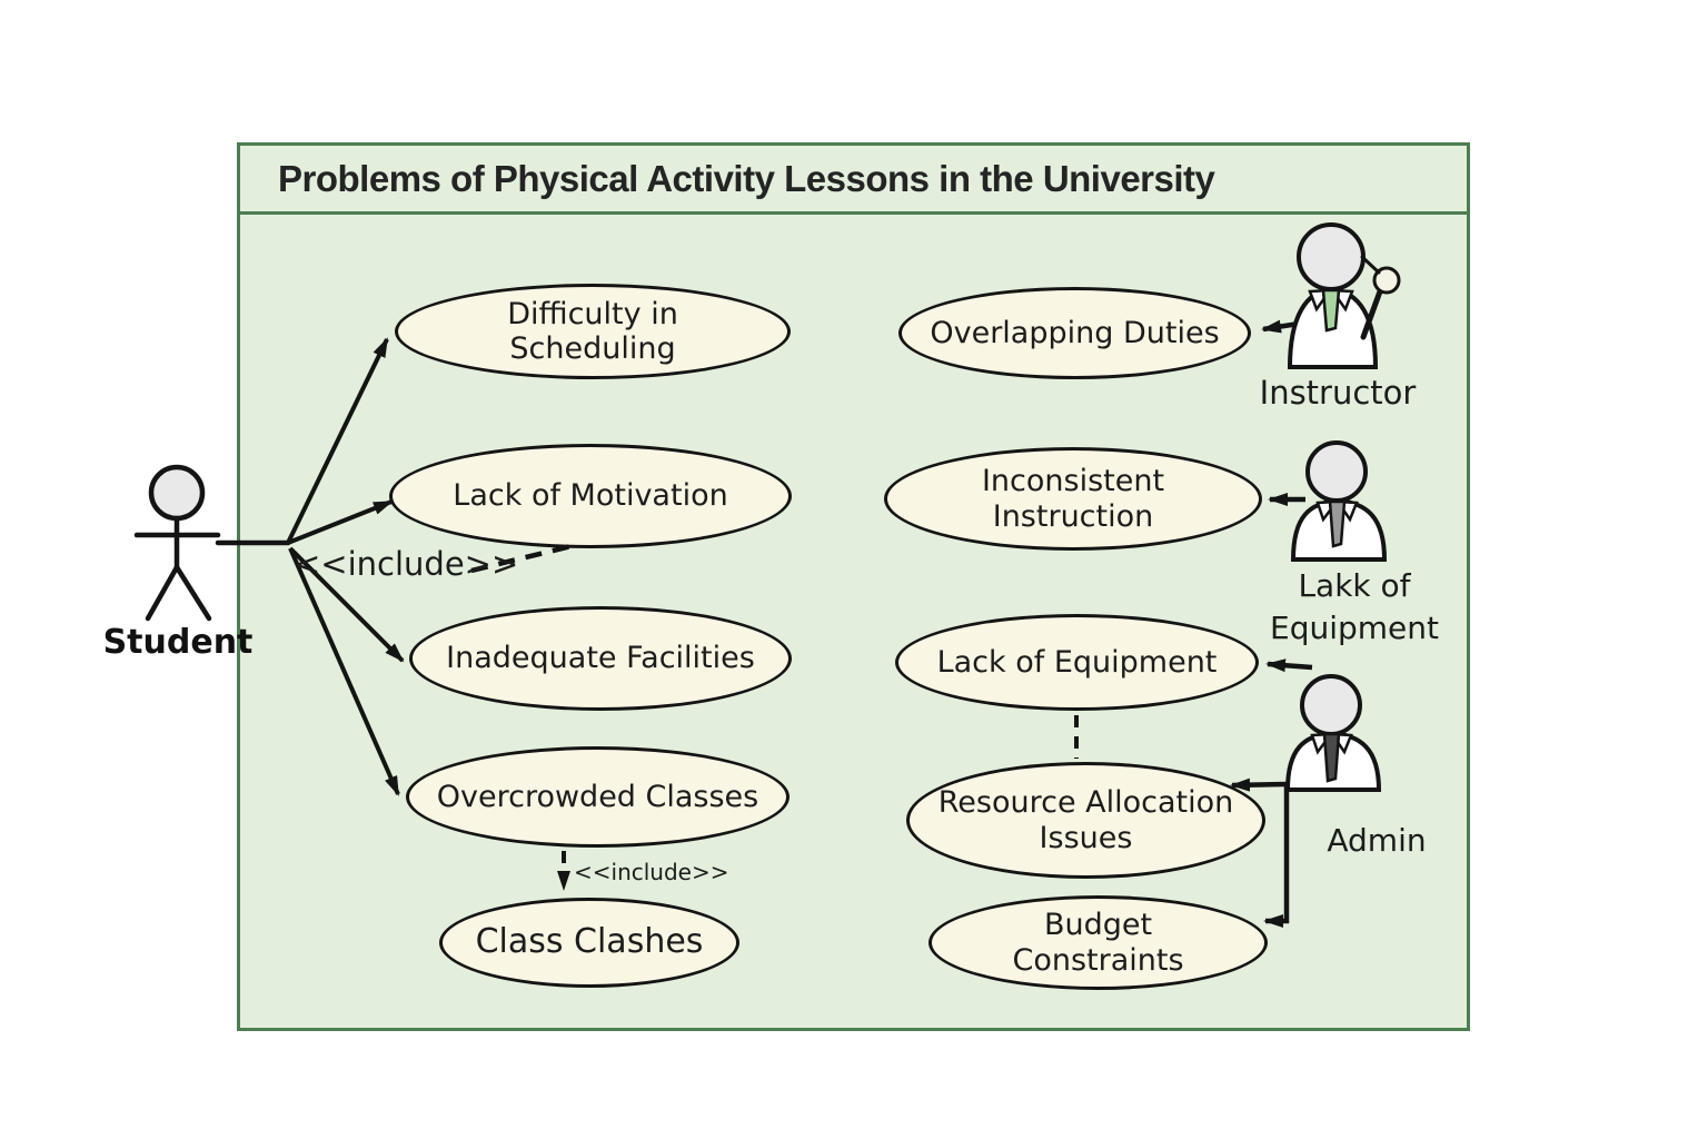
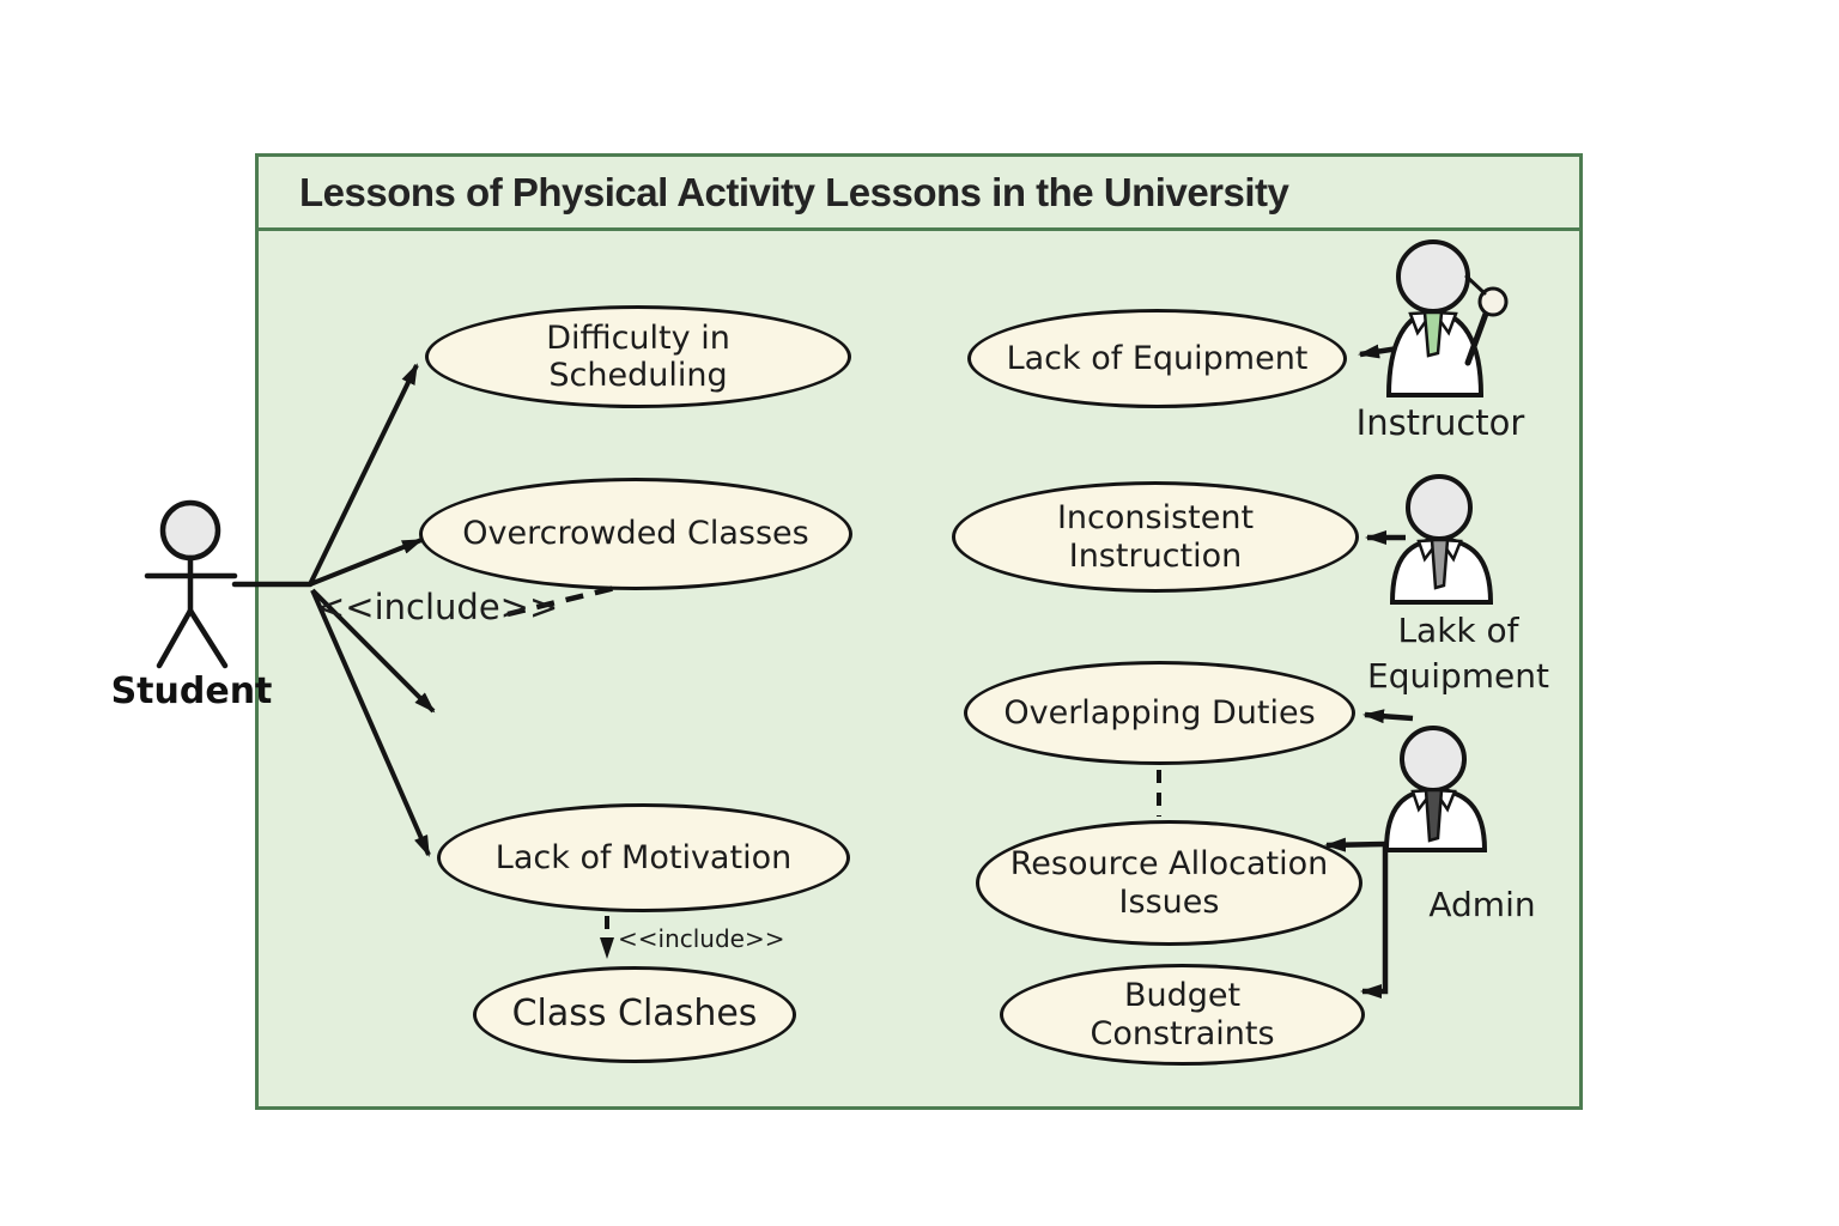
- Problems of Physical Activity Lessons in the University
+ Lessons of Physical Activity Lessons in the University
  Difficulty in Scheduling
- Lack of Motivation
+ Overcrowded Classes
- Inadequate Facilities
- Overcrowded Classes
+ Lack of Motivation
  Class Clashes
- Overlapping Duties
+ Lack of Equipment
  Inconsistent Instruction
- Lack of Equipment
+ Overlapping Duties
  Resource Allocation Issues
  Budget Constraints
  <<include>>
  <<include>>
  Student
  Instructor
  Lakk of
  Equipment
  Admin
